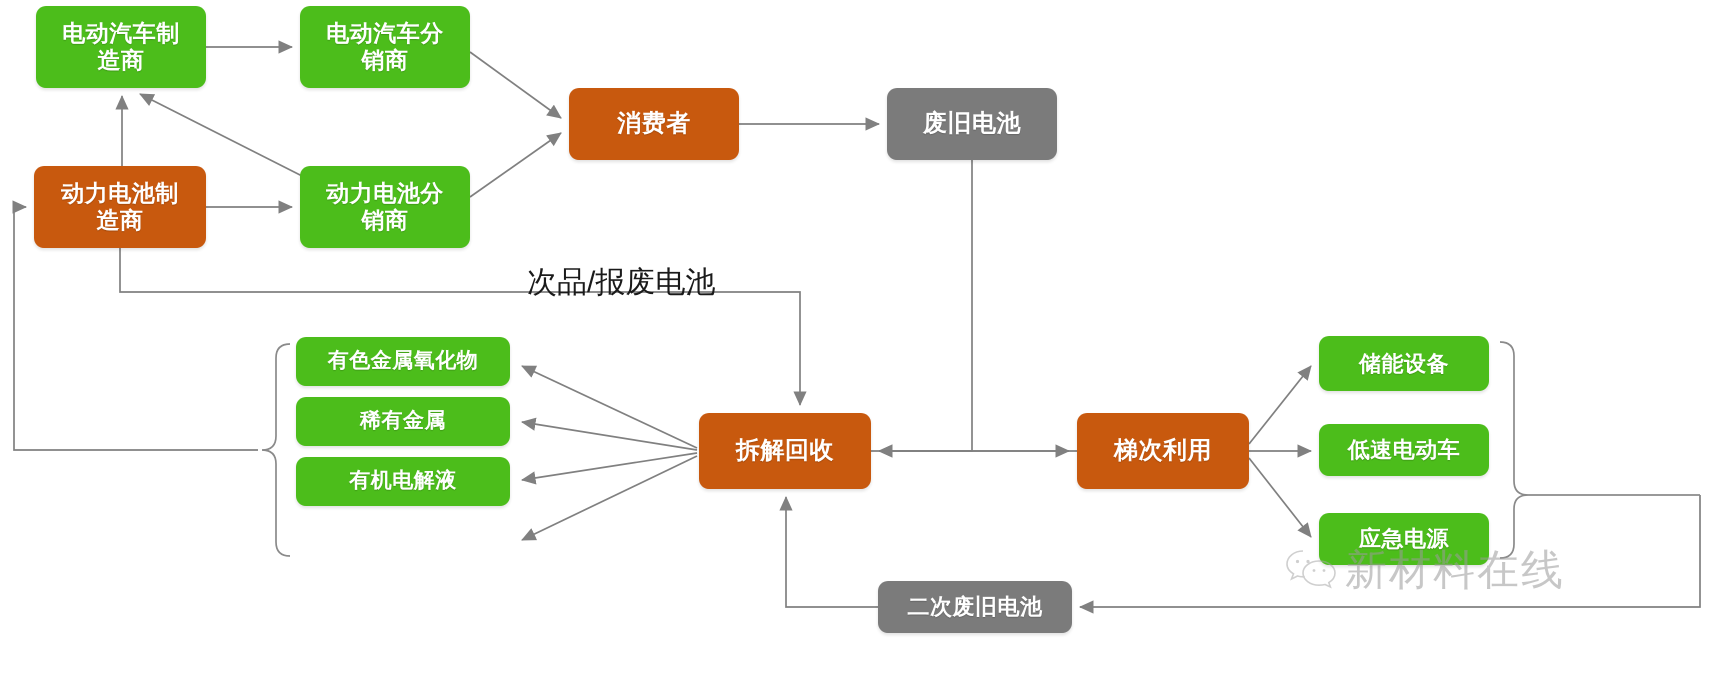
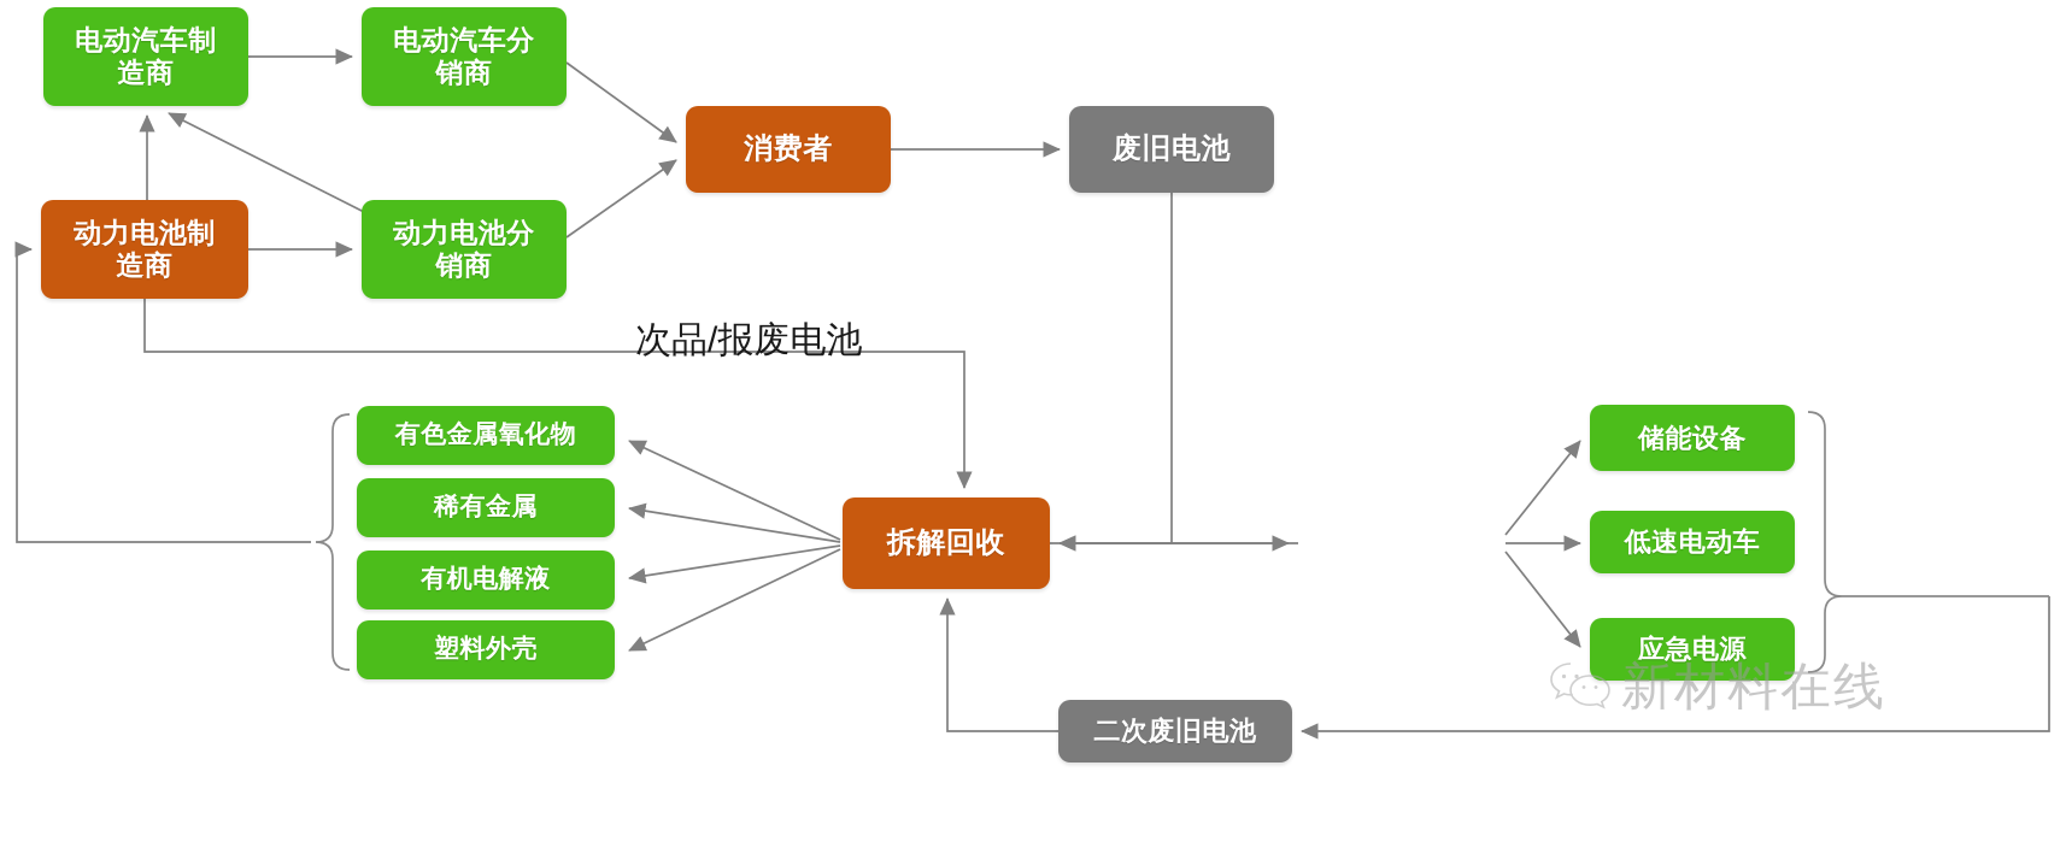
  电动汽车制
  造商
  电动汽车分
  销商
  动力电池制
  造商
  动力电池分
  销商
  消费者
  废旧电池
  有色金属氧化物
  稀有金属
  有机电解液
+ 塑料外壳
  拆解回收
- 梯次利用
  储能设备
  低速电动车
  应急电源
  二次废旧电池
  次品/报废电池
  新材料在线
